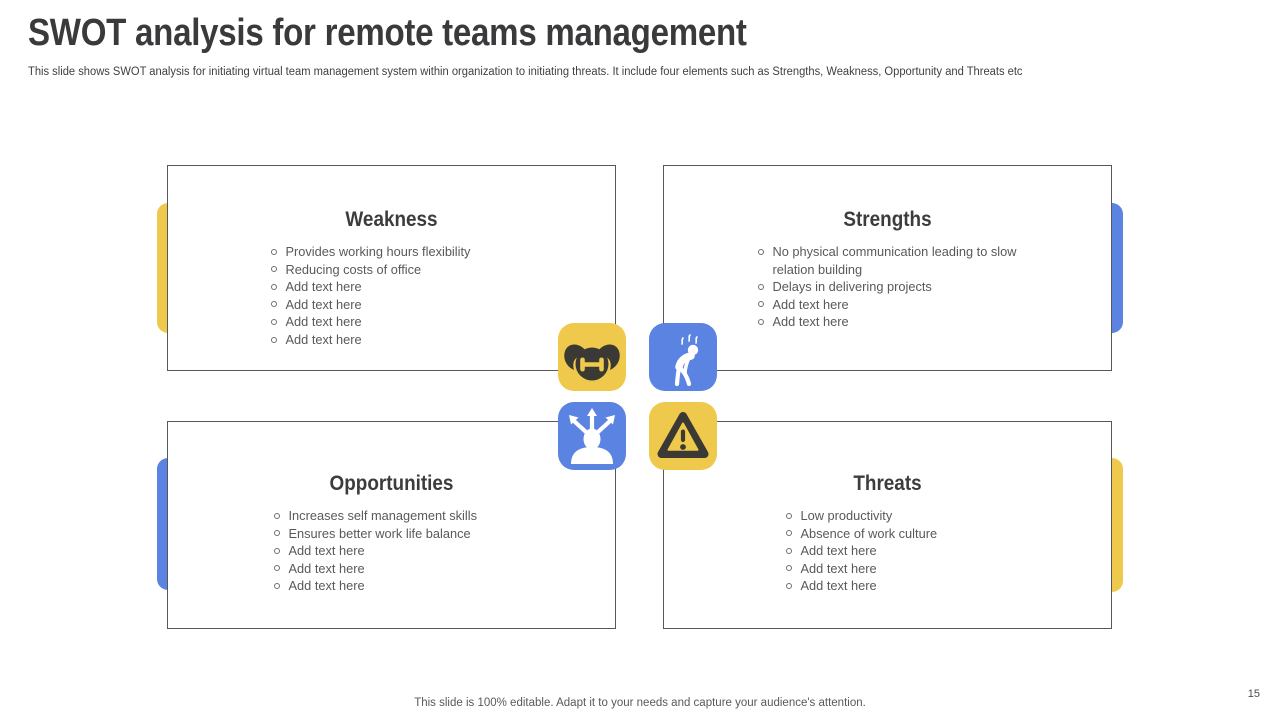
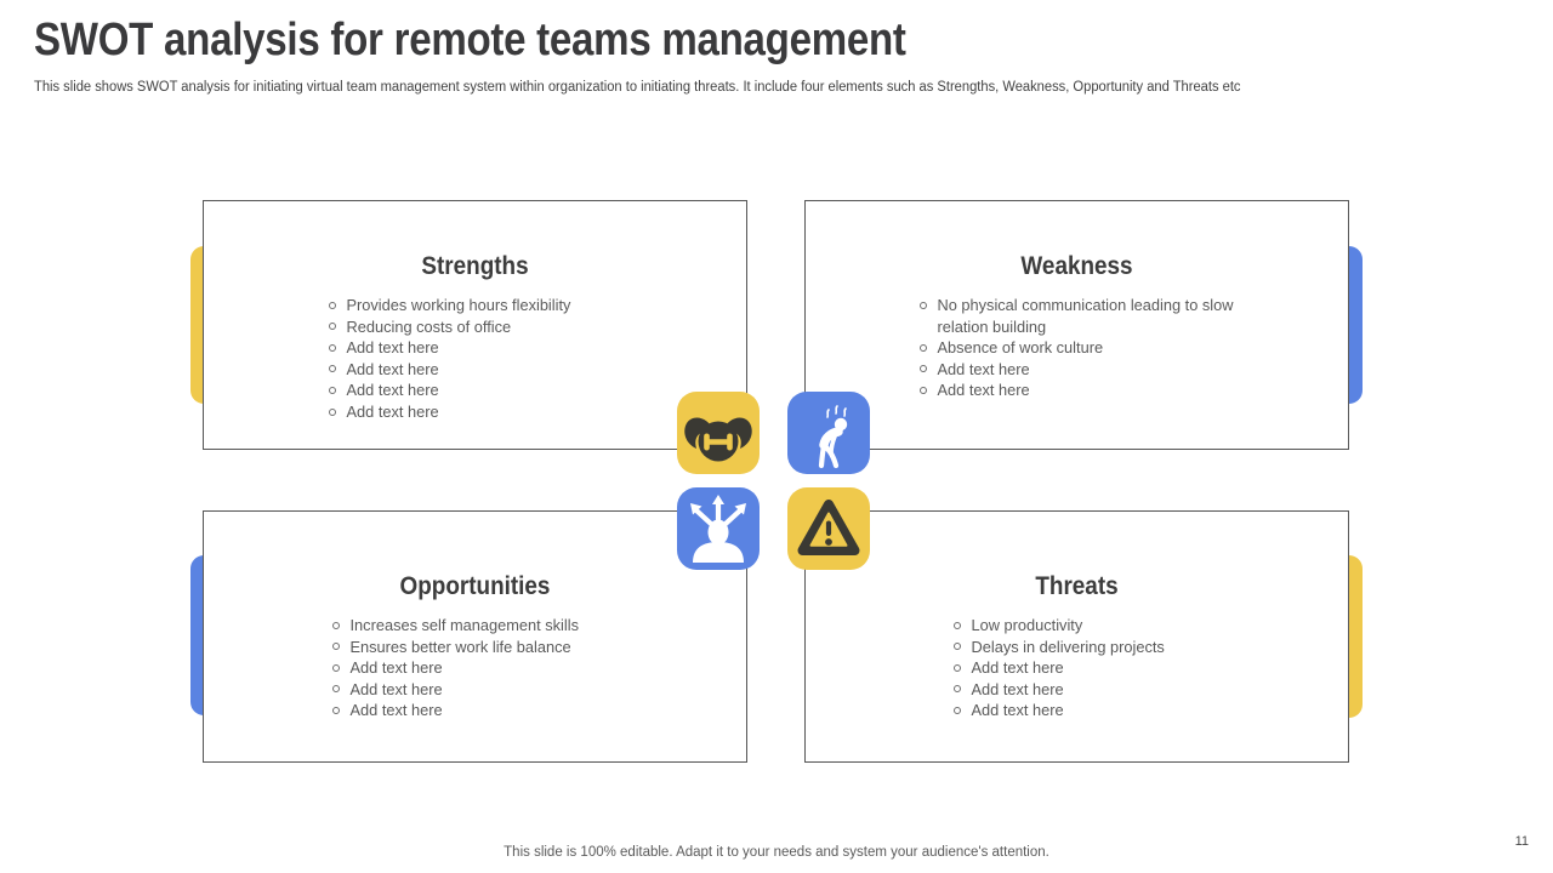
  SWOT analysis for remote teams management
  This slide shows SWOT analysis for initiating virtual team management system within organization to initiating threats. It include four elements such as Strengths, Weakness, Opportunity and Threats etc
- Weakness
+ Strengths
  Provides working hours flexibility
  Reducing costs of office
  Add text here
  Add text here
  Add text here
  Add text here
- Strengths
+ Weakness
  No physical communication leading to slow relation building
- Delays in delivering projects
+ Absence of work culture
  Add text here
  Add text here
  Opportunities
  Increases self management skills
  Ensures better work life balance
  Add text here
  Add text here
  Add text here
  Threats
  Low productivity
- Absence of work culture
+ Delays in delivering projects
  Add text here
  Add text here
  Add text here
- This slide is 100% editable. Adapt it to your needs and capture your audience's attention.
+ This slide is 100% editable. Adapt it to your needs and system your audience's attention.
- 15
+ 11
